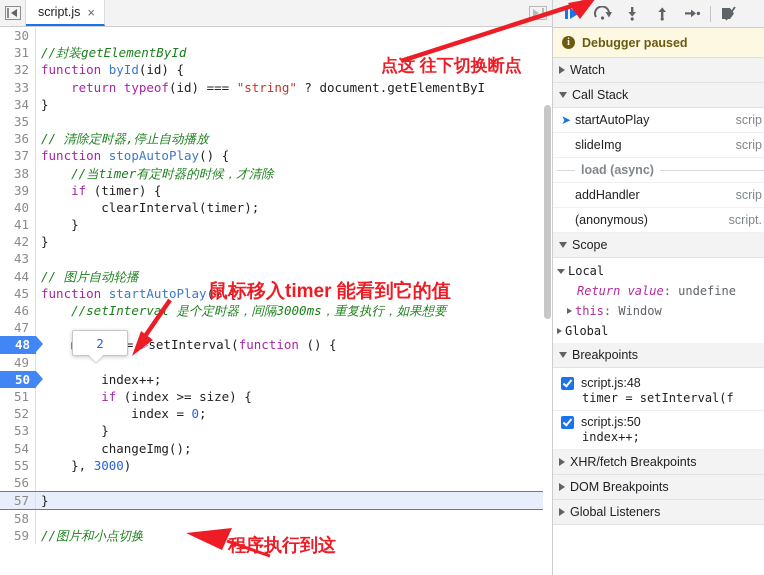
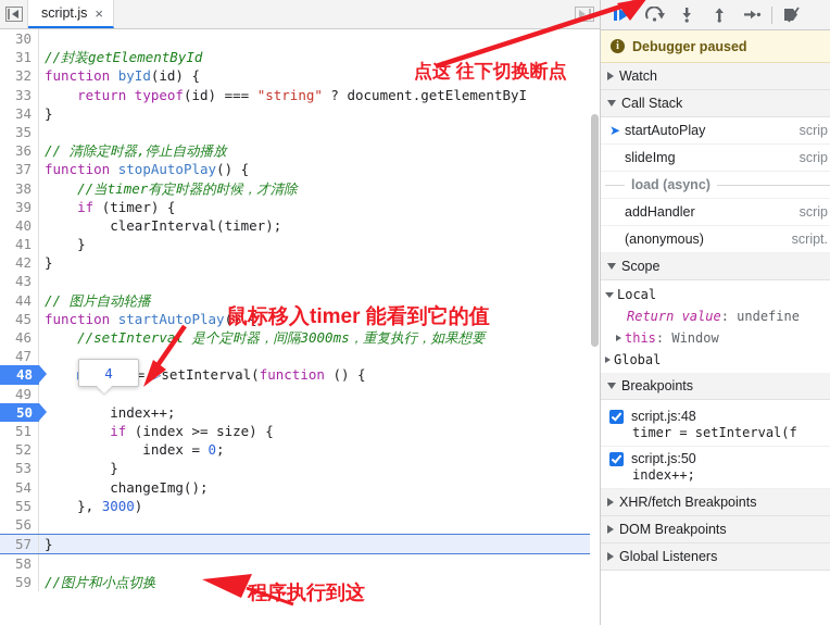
  script.js
  ×
  30
  31
  //封装getElementById
  32
  function byId(id) {
  33
  return typeof(id) === "string" ? document.getElementByI
  34
  }
  35
  36
  // 清除定时器,停止自动播放
  37
  function stopAutoPlay() {
  38
  //当timer有定时器的时候，才清除
  39
  if (timer) {
  40
  clearInterval(timer);
  41
  }
  42
  }
  43
  44
  // 图片自动轮播
  45
  function startAutoPlay() {
  46
  //setInterva 是个定时器，间隔3000ms，重复执行，如果想要
  47
  48
  = setInterval(function () {
  49
  50
  index++;
  51
  if (index >= size) {
  52
  index = 0;
  53
  }
  54
  changeImg();
  55
  }, 3000)
  56
  57
  }
  58
  59
  //图片和小点切换
- 2
+ 4
  i
  Debugger paused
  Watch
  Call Stack
  ➤
  startAutoPlay
  scrip
  slideImg
  scrip
  load (async)
  addHandler
  scrip
  (anonymous)
  script.
  Scope
  Local
  Return value
  : undefine
  this
  : Window
  Global
  Breakpoints
  script.js:48
  timer = setInterval(f
  script.js:50
  index++;
  XHR/fetch Breakpoints
  DOM Breakpoints
  Global Listeners
  点这 往下切换断点
  鼠标移入timer 能看到它的值
  序执行到这
